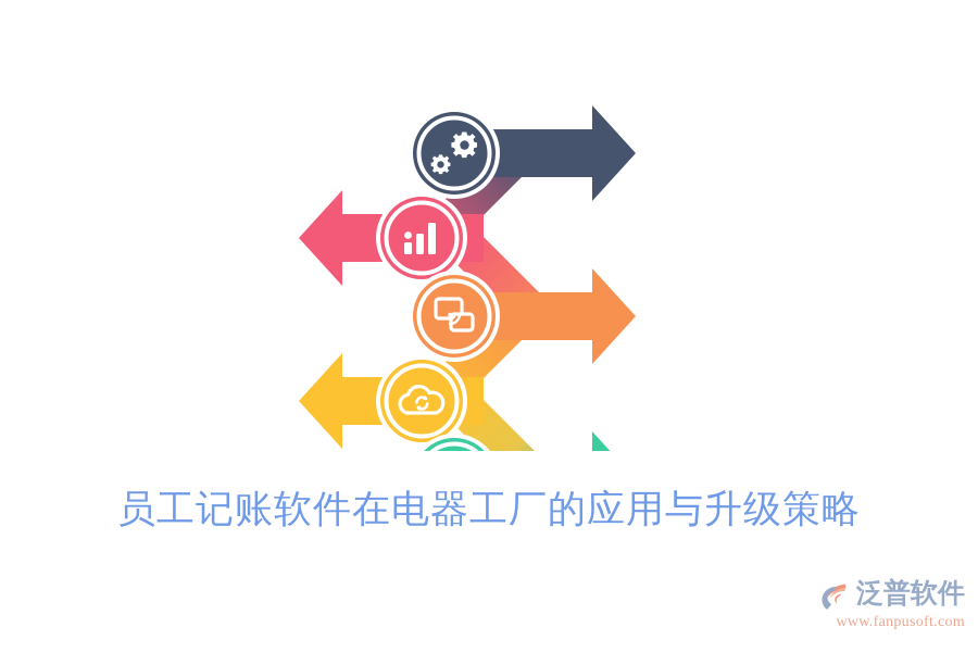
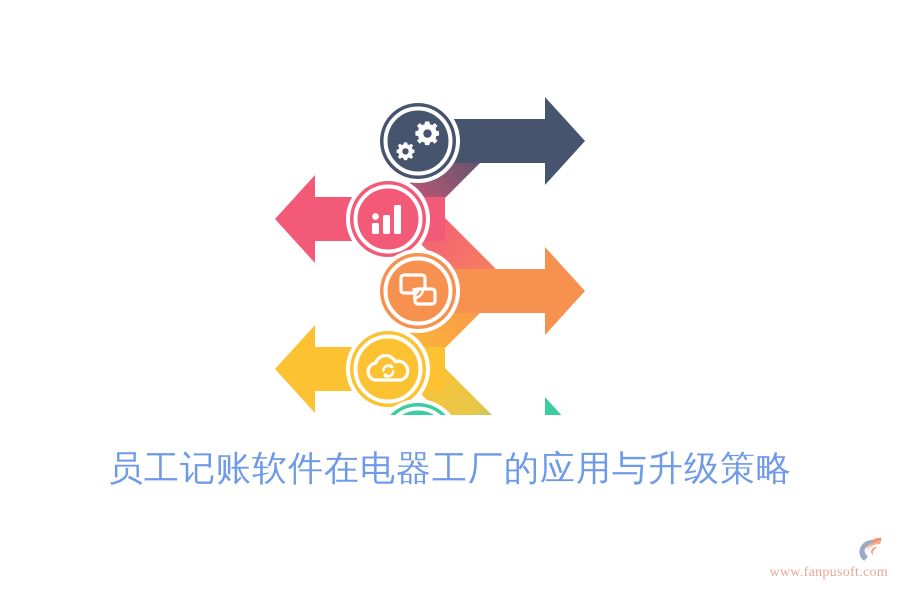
  员工记账软件在电器工厂的应用与升级策略
- 泛普软件
  www.fanpusoft.com
